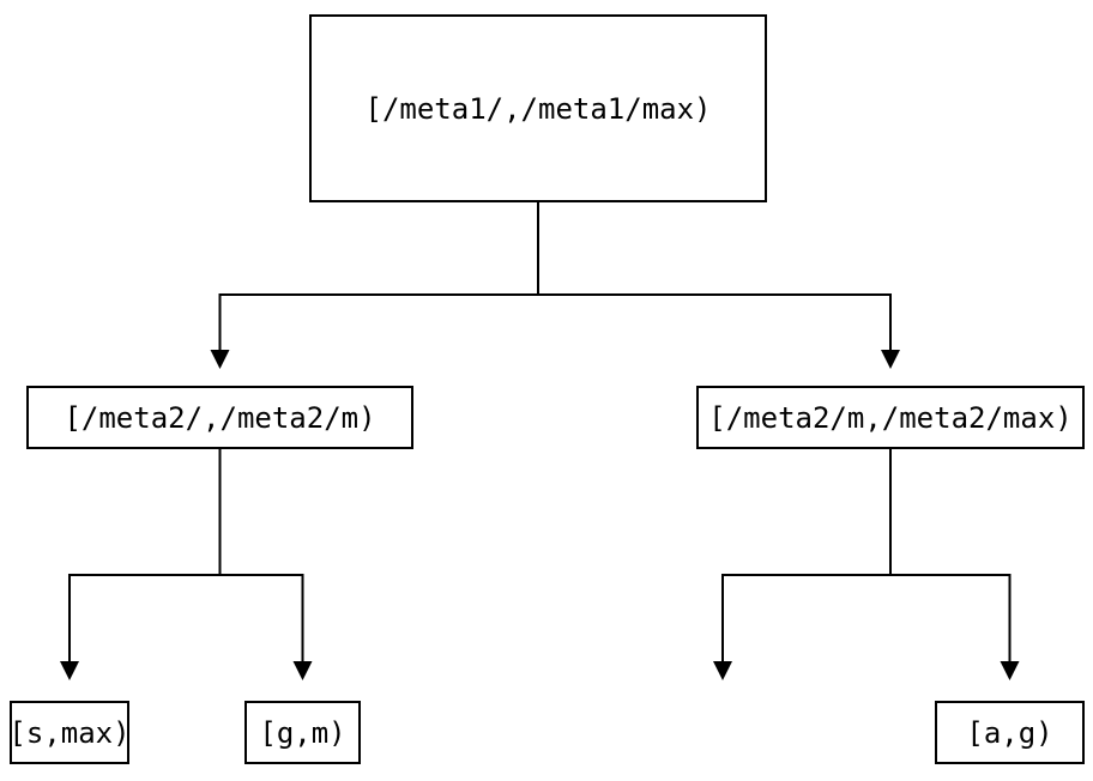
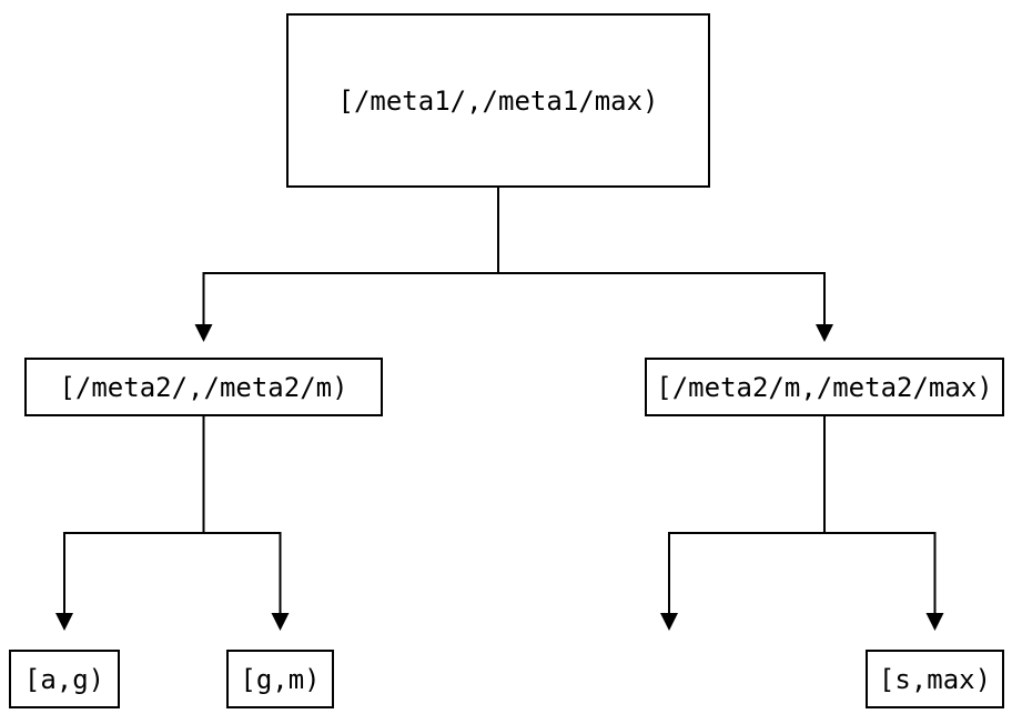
  [/meta1/,/meta1/max)
  [/meta2/,/meta2/m)
  [/meta2/m,/meta2/max)
- [s,max)
+ [a,g)
  [g,m)
- [a,g)
+ [s,max)
